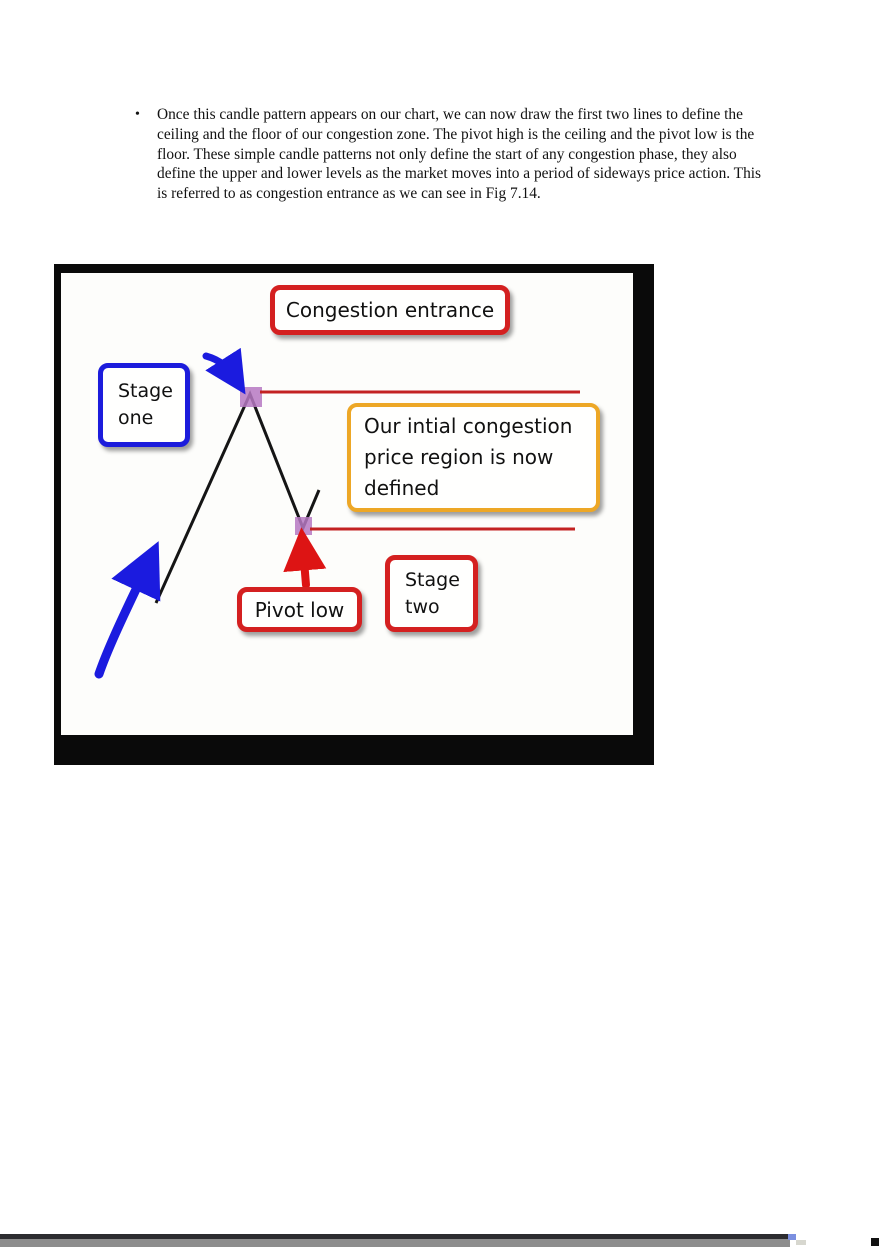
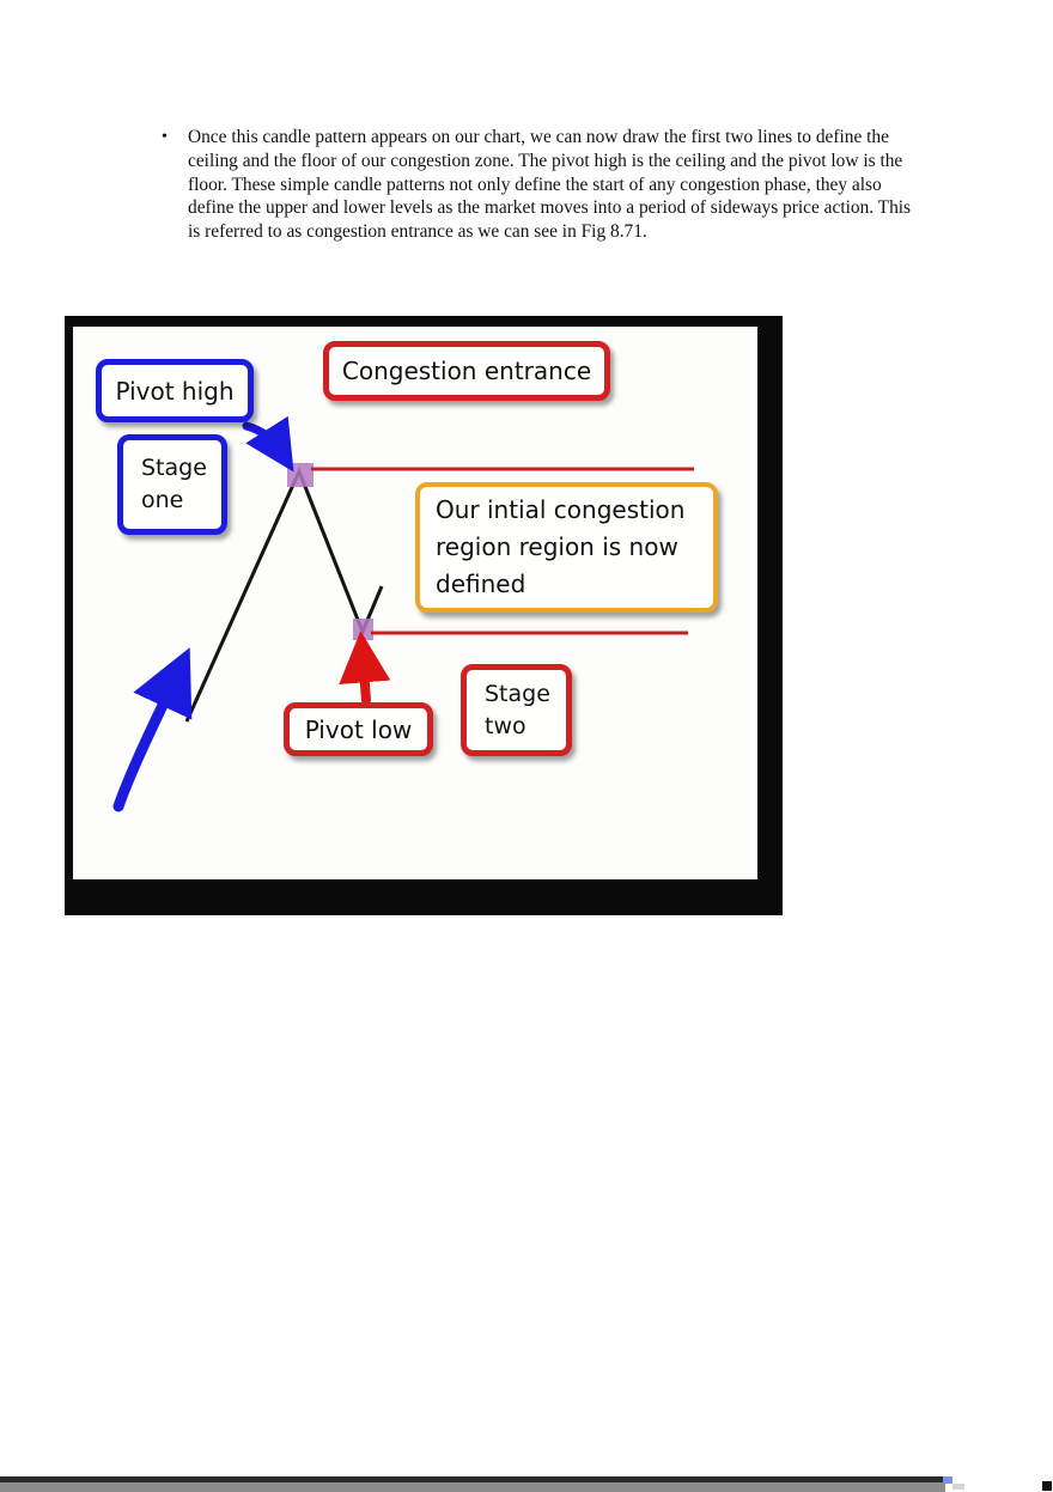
- Once this candle pattern appears on our chart, we can now draw the first two lines to define the ceiling and the floor of our congestion zone. The pivot high is the ceiling and the pivot low is the floor. These simple candle patterns not only define the start of any congestion phase, they also define the upper and lower levels as the market moves into a period of sideways price action. This is referred to as congestion entrance as we can see in Fig 7.14.
+ Once this candle pattern appears on our chart, we can now draw the first two lines to define the ceiling and the floor of our congestion zone. The pivot high is the ceiling and the pivot low is the floor. These simple candle patterns not only define the start of any congestion phase, they also define the upper and lower levels as the market moves into a period of sideways price action. This is referred to as congestion entrance as we can see in Fig 8.71.
+ Pivot high
  Stage one
  Congestion entrance
- Our intial congestion price region is now defined
+ Our intial congestion region region is now defined
  Pivot low
  Stage two
